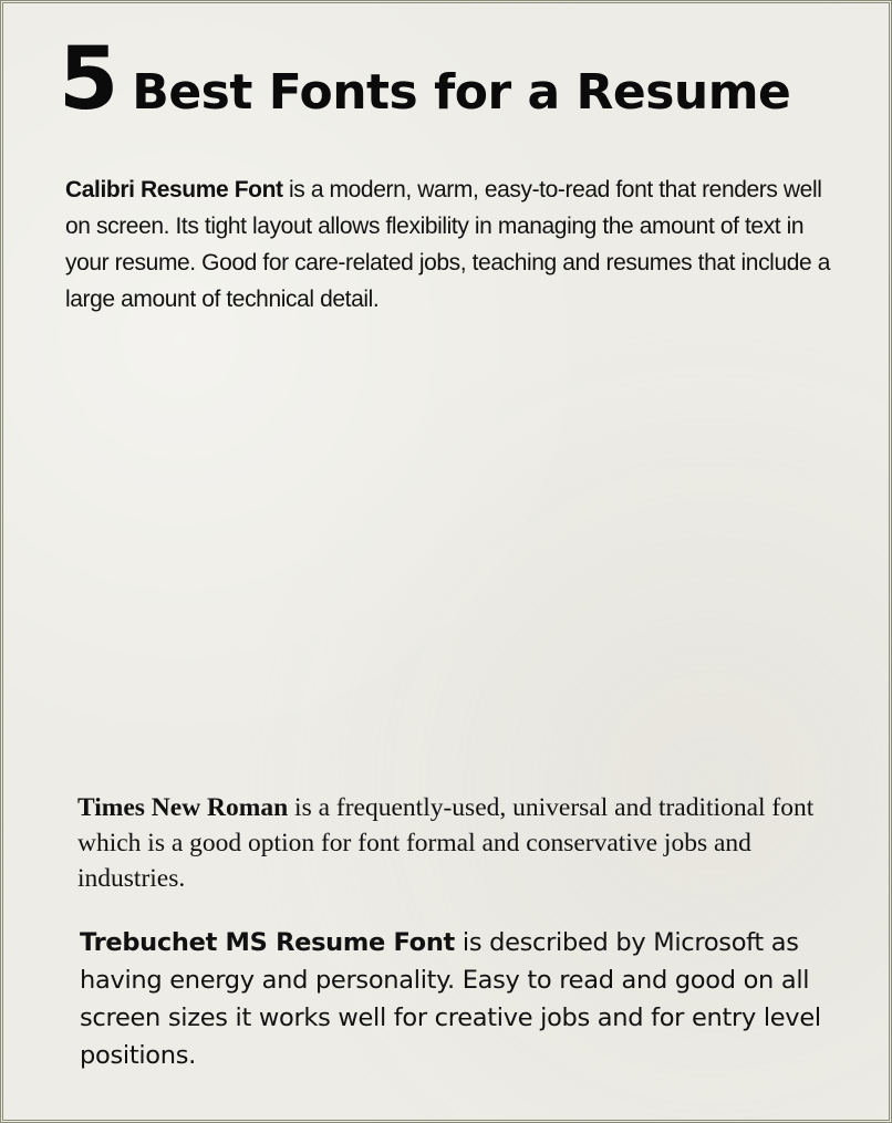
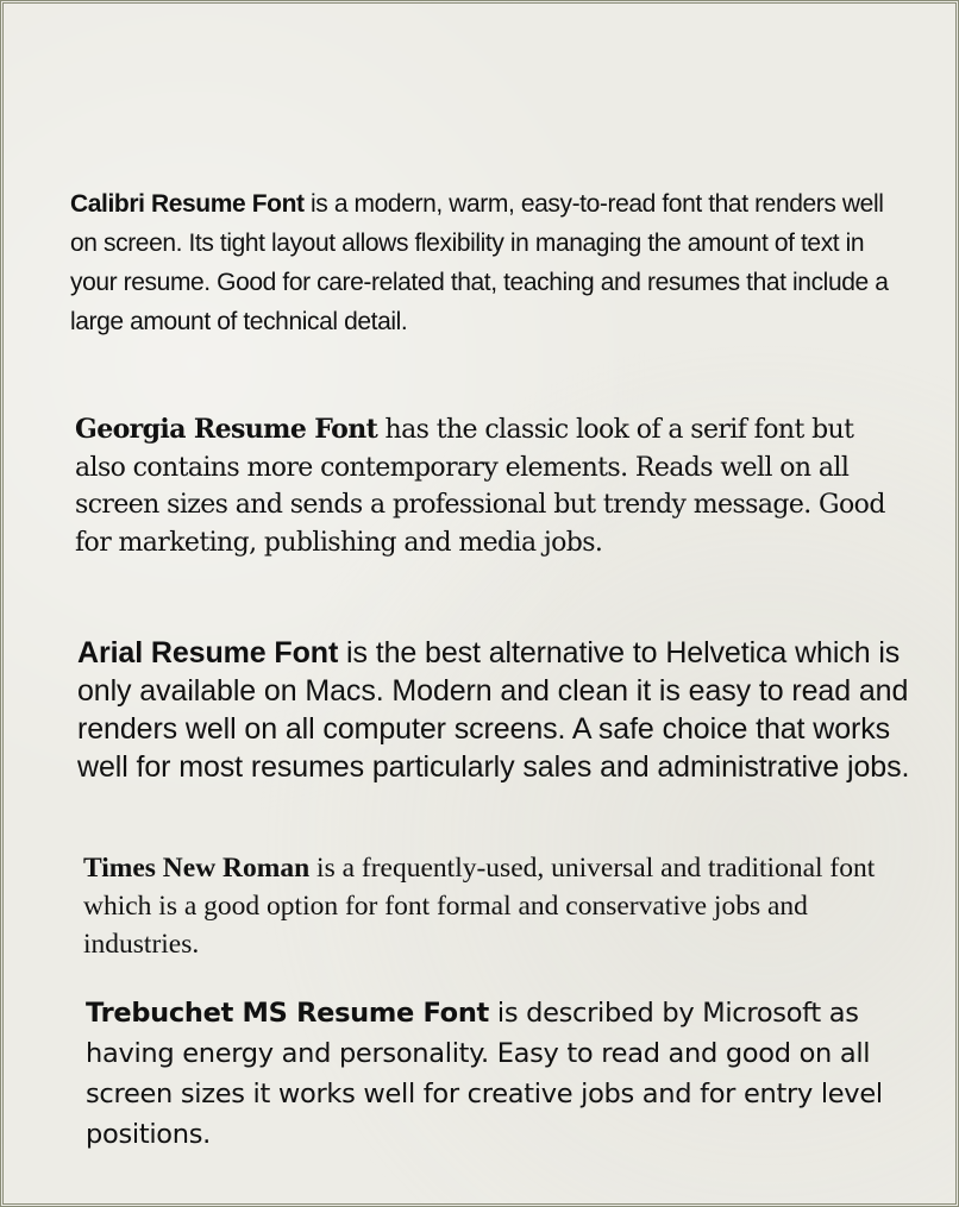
- 5
- Best Fonts for a Resume
- Calibri Resume Font is a modern, warm, easy-to-read font that renders well on screen. Its tight layout allows flexibility in managing the amount of text in your resume. Good for care-related jobs, teaching and resumes that include a large amount of technical detail.
+ Calibri Resume Font is a modern, warm, easy-to-read font that renders well on screen. Its tight layout allows flexibility in managing the amount of text in your resume. Good for care-related that, teaching and resumes that include a large amount of technical detail.
+ Georgia Resume Font has the classic look of a serif font but also contains more contemporary elements. Reads well on all screen sizes and sends a professional but trendy message. Good for marketing, publishing and media jobs.
+ Arial Resume Font is the best alternative to Helvetica which is only available on Macs. Modern and clean it is easy to read and renders well on all computer screens. A safe choice that works well for most resumes particularly sales and administrative jobs.
  Times New Roman is a frequently-used, universal and traditional font which is a good option for font formal and conservative jobs and industries.
  Trebuchet MS Resume Font is described by Microsoft as having energy and personality. Easy to read and good on all screen sizes it works well for creative jobs and for entry level positions.
